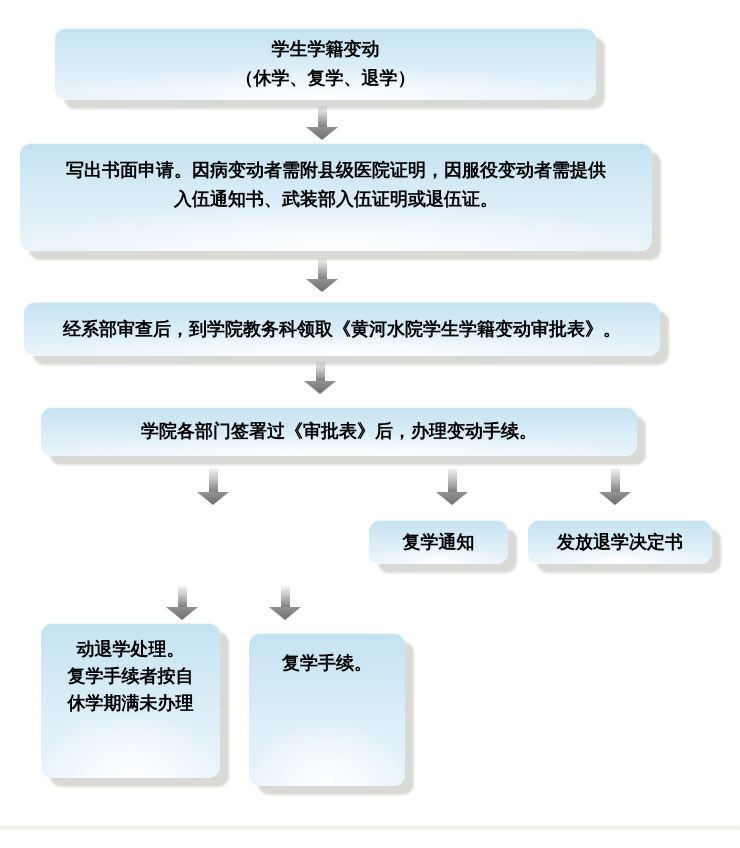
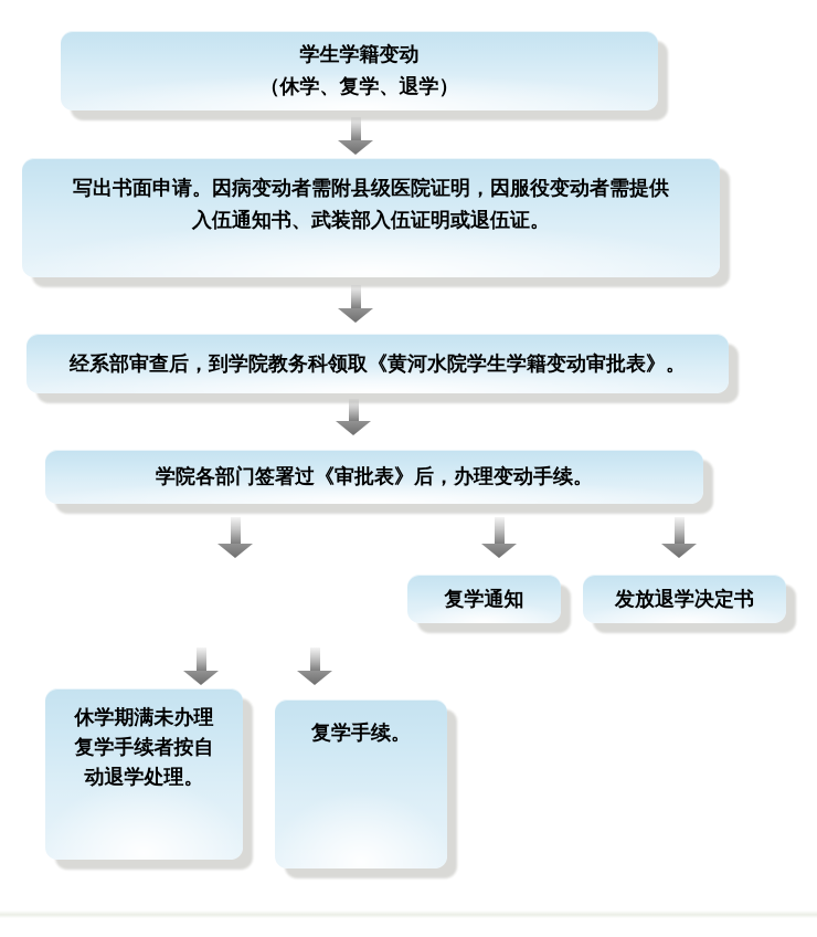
  学生学籍变动
  （休学、复学、退学）
  写出书面申请。因病变动者需附县级医院证明，因服役变动者需提供
  入伍通知书、武装部入伍证明或退伍证。
  经系部审查后，到学院教务科领取《黄河水院学生学籍变动审批表》。
  学院各部门签署过《审批表》后，办理变动手续。
  复学通知
  发放退学决定书
- 动退学处理。
+ 休学期满未办理
  复学手续者按自
- 休学期满未办理
+ 动退学处理。
  复学手续。
